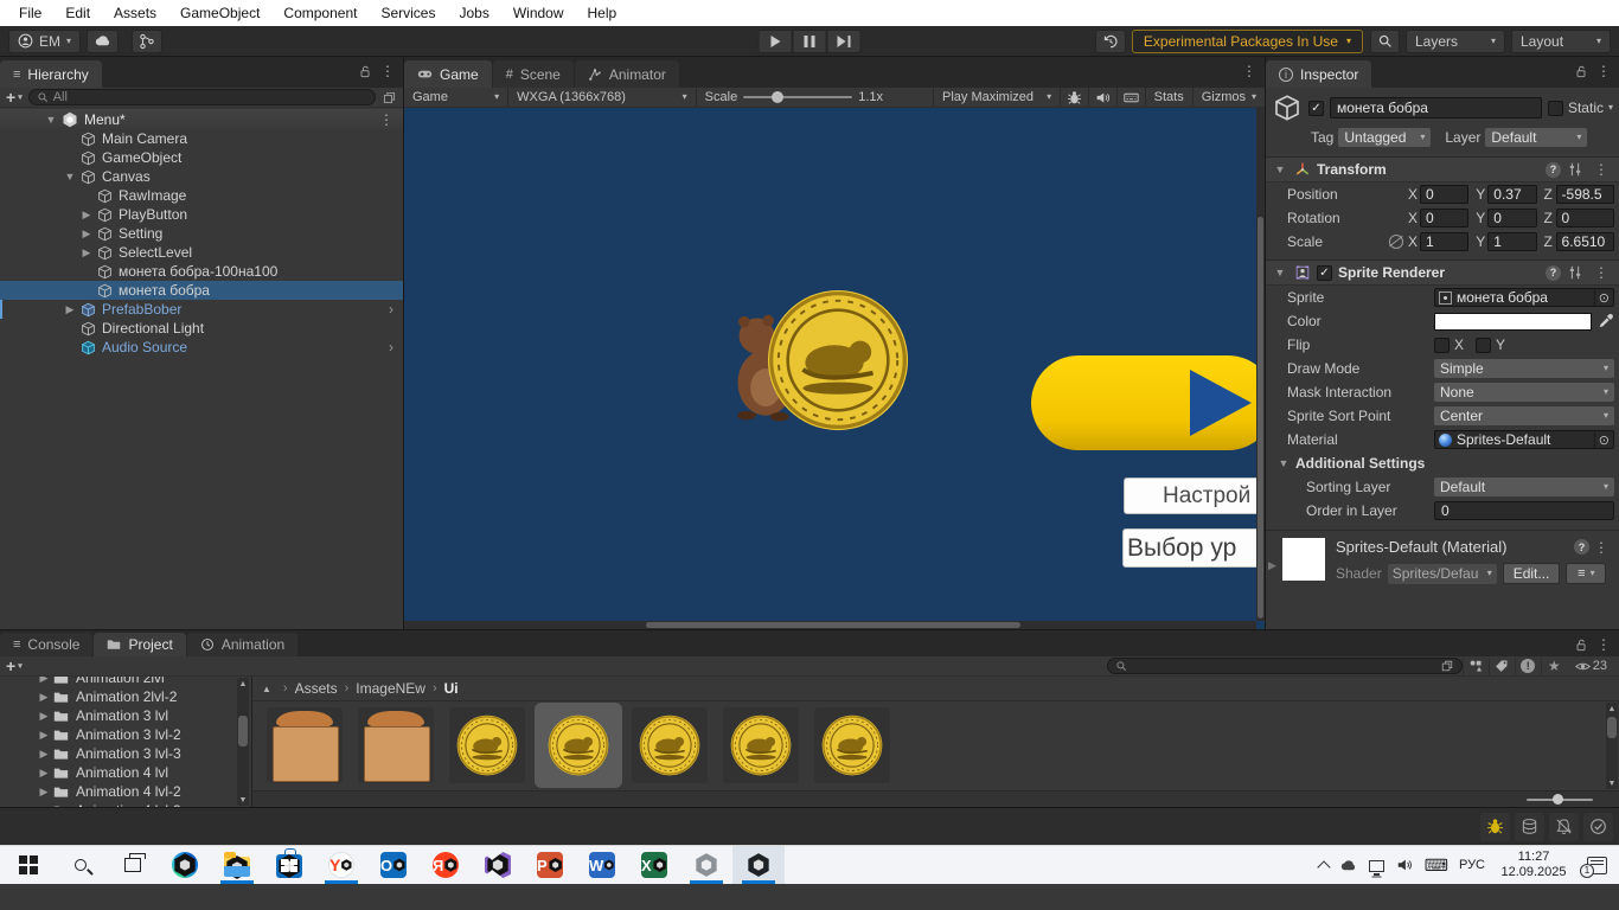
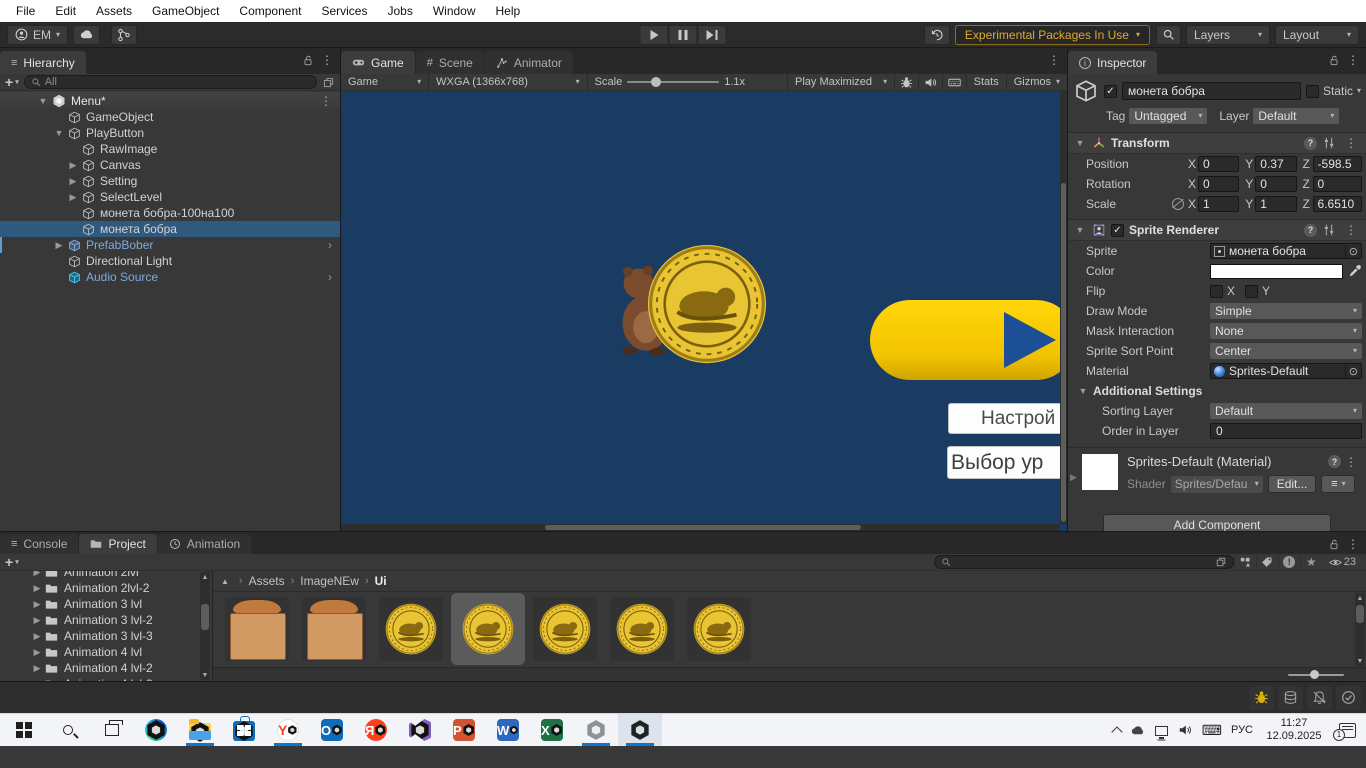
  File
  Edit
  Assets
  GameObject
  Component
  Services
  Jobs
  Window
  Help
  EM
  ▾
  Experimental Packages In Use
  ▾
  Layers
  ▾
  Layout
  ▾
  ≡
  Hierarchy
  ⋮
  +
  All
  Menu*
  ⋮
- Main Camera
  GameObject
- Canvas
+ PlayButton
  RawImage
- PlayButton
+ Canvas
  Setting
  SelectLevel
  монета бобра-100на100
  монета бобра
  PrefabBober
  ›
  Directional Light
  Audio Source
  ›
  Game
  #
  Scene
  Animator
  ⋮
  Game
  ▾
  WXGA (1366x768)
  ▾
  Scale
  1.1x
  Play Maximized
  ▾
  Stats
  Gizmos
  ▾
  Настрой
  Выбор ур
  i
  Inspector
  ⋮
  ✓
  монета бобра
  Static
  ▾
  Tag
  Untagged
  ▾
  Layer
  Default
  ▾
  Transform
  ?
  ⋮
  Position
  X
  0
  Y
  0.37
  Z
  -598.5
  Rotation
  X
  0
  Y
  0
  Z
  0
  Scale
  X
  1
  Y
  1
  Z
  6.6510
  ✓
  Sprite Renderer
  ?
  ⋮
  Sprite
  монета бобра
  ⊙
  Color
  Flip
  X
  Y
  Draw Mode
  Simple
  ▾
  Mask Interaction
  None
  ▾
  Sprite Sort Point
  Center
  ▾
  Material
  Sprites-Default
  ⊙
  Additional Settings
  Sorting Layer
  Default
  ▾
  Order in Layer
  0
  ▶
  Sprites-Default (Material)
  ?
  ⋮
  Shader
  Sprites/Defau
  ▾
  Edit...
  ≡
  ▾
+ Add Component
  ≡
  Console
  Project
  Animation
  ⋮
  +
  !
  ★
  23
  Animation 2lvl
  Animation 2lvl-2
  Animation 3 lvl
  Animation 3 lvl-2
  Animation 3 lvl-3
  Animation 4 lvl
  Animation 4 lvl-2
  ▲
  ›
  Assets
  ›
  ImageNEw
  ›
  Ui
  Y
  O
  Я
  P
  W
  X
  ⌨
  РУС
  11:27
  12.09.2025
  1
